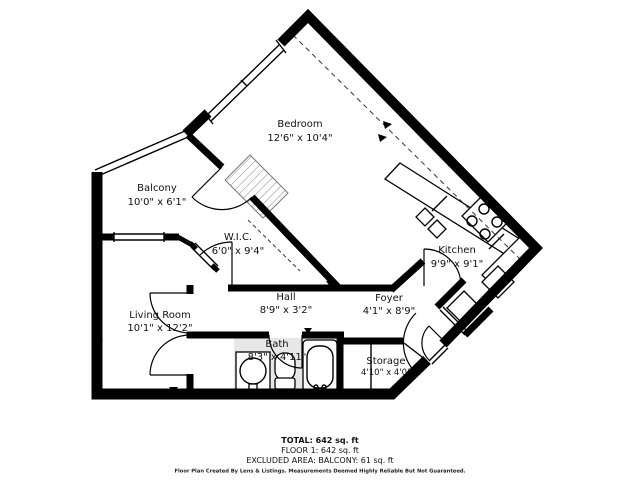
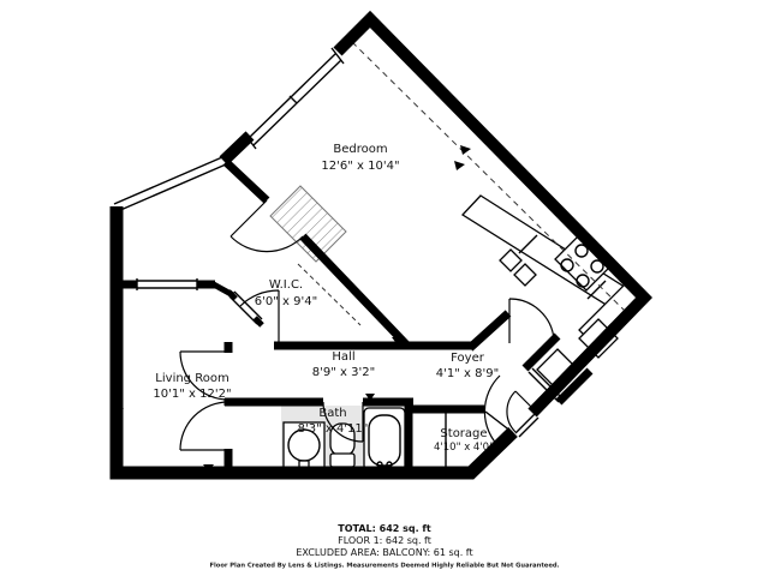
  Bedroom
  12'6" x 10'4"
- Balcony
- 10'0" x 6'1"
- Kitchen
- 9'9" x 9'1"
  W.I.C.
  6'0" x 9'4"
  Hall
  8'9" x 3'2"
  Living Room
  10'1" x 12'2"
  Bath
  8'3" x 4'11"
  Foyer
  4'1" x 8'9"
  Storage
  4'10" x 4'0"
  TOTAL: 642 sq. ft
  FLOOR 1: 642 sq. ft
  EXCLUDED AREA: BALCONY: 61 sq. ft
